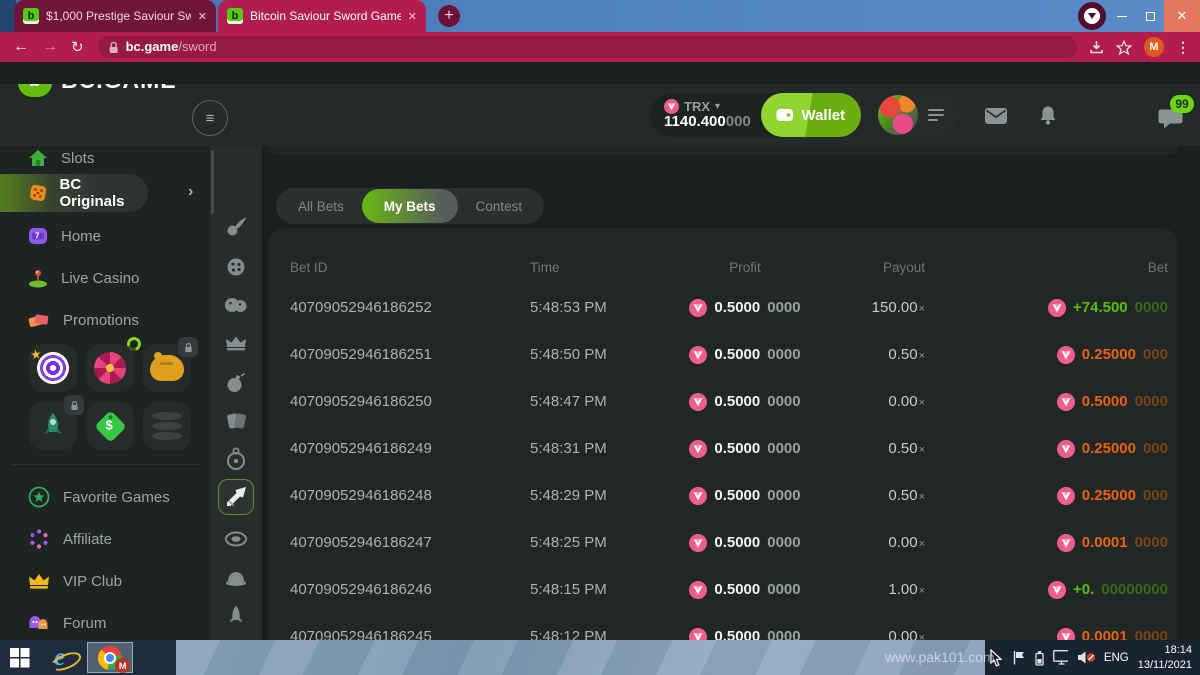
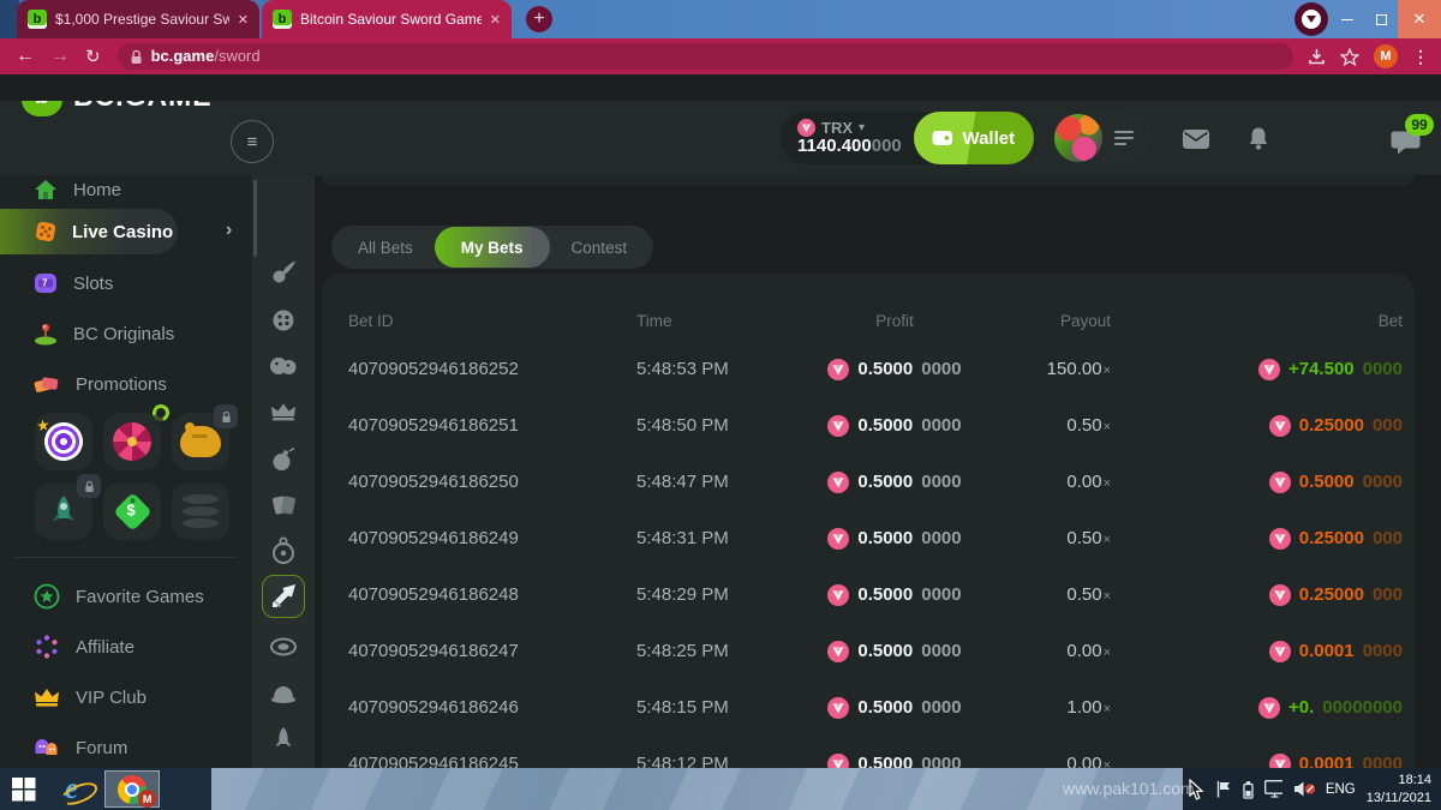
  b
  $1,000 Prestige Saviour Sw
  ✕
  b
  Bitcoin Saviour Sword Game
  ✕
  +
  ✕
  ←
  →
  ↻
  bc.game/sword
  M
  ⋮
  ≡
  TRX
  ▾
  1140.400000
  Wallet
  99
- Slots
+ Home
- BC Originals
+ Live Casino
  ›
  7
- Home
+ Slots
- Live Casino
+ BC Originals
  Promotions
  Favorite Games
  Affiliate
  VIP Club
  Forum
  All Bets
  My Bets
  Contest
  Bet ID
  Time
  Profit
  Payout
  Bet
  40709052946186252
  5:48:53 PM
  0.5000
  0000
  150.00×
  +74.500
  0000
  40709052946186251
  5:48:50 PM
  0.5000
  0000
  0.50×
  0.25000
  000
  40709052946186250
  5:48:47 PM
  0.5000
  0000
  0.00×
  0.5000
  0000
  40709052946186249
  5:48:31 PM
  0.5000
  0000
  0.50×
  0.25000
  000
  40709052946186248
  5:48:29 PM
  0.5000
  0000
  0.50×
  0.25000
  000
  40709052946186247
  5:48:25 PM
  0.5000
  0000
  0.00×
  0.0001
  0000
  40709052946186246
  5:48:15 PM
  0.5000
  0000
  1.00×
  +0.
  00000000
  40709052946186245
  5:48:12 PM
  0.5000
  0000
  0.00×
  0.0001
  0000
  www.pak101.com
  e
  M
  ENG
  18:14
  13/11/2021
